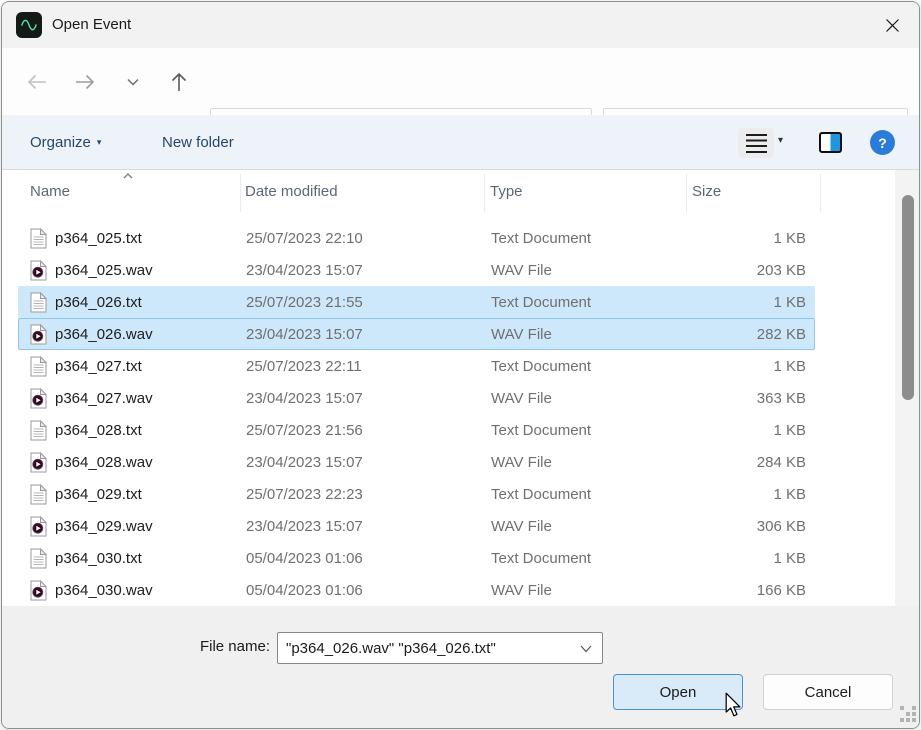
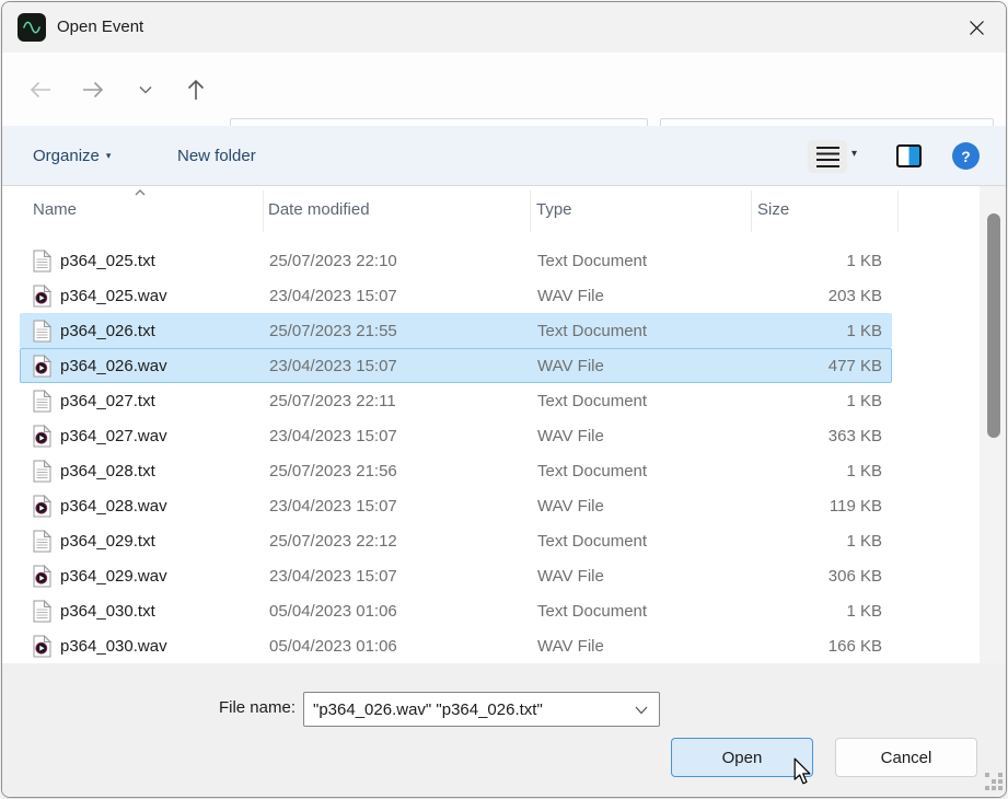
  Open Event
  Organize
  ▾
  New folder
  ▾
  ?
  Name
  Date modified
  Type
  Size
  p364_025.txt
  25/07/2023 22:10
  Text Document
  1 KB
  p364_025.wav
  23/04/2023 15:07
  WAV File
  203 KB
  p364_026.txt
  25/07/2023 21:55
  Text Document
  1 KB
  p364_026.wav
  23/04/2023 15:07
  WAV File
- 282 KB
+ 477 KB
  p364_027.txt
  25/07/2023 22:11
  Text Document
  1 KB
  p364_027.wav
  23/04/2023 15:07
  WAV File
  363 KB
  p364_028.txt
  25/07/2023 21:56
  Text Document
  1 KB
  p364_028.wav
  23/04/2023 15:07
  WAV File
- 284 KB
+ 119 KB
  p364_029.txt
- 25/07/2023 22:23
+ 25/07/2023 22:12
  Text Document
  1 KB
  p364_029.wav
  23/04/2023 15:07
  WAV File
  306 KB
  p364_030.txt
  05/04/2023 01:06
  Text Document
  1 KB
  p364_030.wav
  05/04/2023 01:06
  WAV File
  166 KB
  File name:
  "p364_026.wav" "p364_026.txt"
  Open
  Cancel
